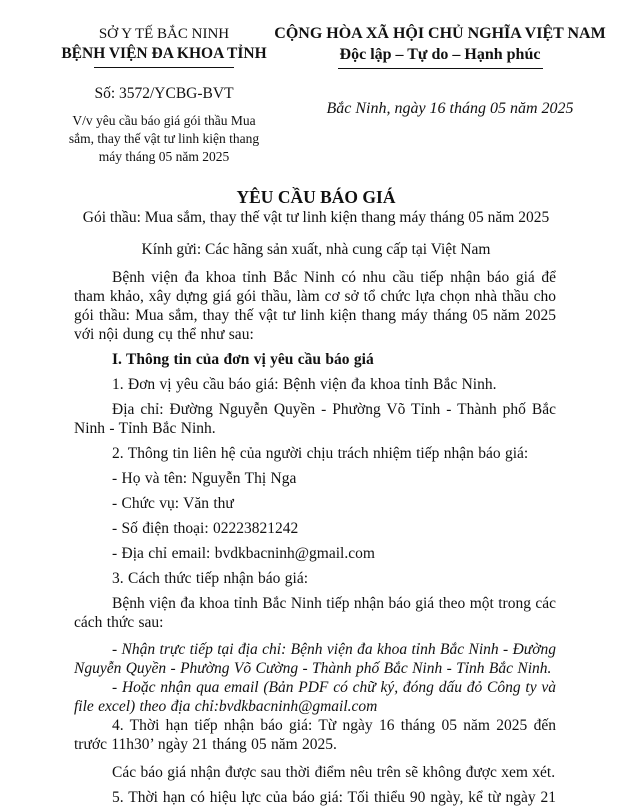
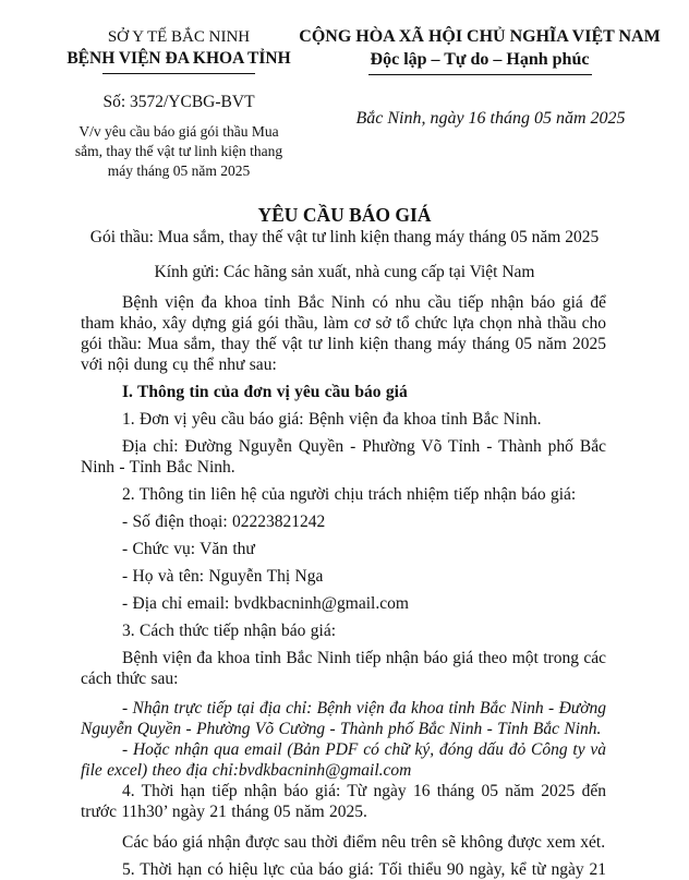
  SỞ Y TẾ BẮC NINH
  BỆNH VIỆN ĐA KHOA TỈNH
  Số: 3572/YCBG-BVT
  V/v yêu cầu báo giá gói thầu Mua
  sắm, thay thế vật tư linh kiện thang
  máy tháng 05 năm 2025
  CỘNG HÒA XÃ HỘI CHỦ NGHĨA VIỆT NAM
  Độc lập – Tự do – Hạnh phúc
  Bắc Ninh, ngày 16 tháng 05 năm 2025
  YÊU CẦU BÁO GIÁ
  Gói thầu: Mua sắm, thay thế vật tư linh kiện thang máy tháng 05 năm 2025
  Kính gửi: Các hãng sản xuất, nhà cung cấp tại Việt Nam
  Bệnh viện đa khoa tỉnh Bắc Ninh có nhu cầu tiếp nhận báo giá để tham khảo, xây dựng giá gói thầu, làm cơ sở tổ chức lựa chọn nhà thầu cho gói thầu: Mua sắm, thay thế vật tư linh kiện thang máy tháng 05 năm 2025 với nội dung cụ thể như sau:
  I. Thông tin của đơn vị yêu cầu báo giá
  1. Đơn vị yêu cầu báo giá: Bệnh viện đa khoa tỉnh Bắc Ninh.
  Địa chỉ: Đường Nguyễn Quyền - Phường Võ Tỉnh - Thành phố Bắc Ninh - Tỉnh Bắc Ninh.
  2. Thông tin liên hệ của người chịu trách nhiệm tiếp nhận báo giá:
- - Họ và tên: Nguyễn Thị Nga
+ - Số điện thoại: 02223821242
  - Chức vụ: Văn thư
- - Số điện thoại: 02223821242
+ - Họ và tên: Nguyễn Thị Nga
  - Địa chỉ email: bvdkbacninh@gmail.com
  3. Cách thức tiếp nhận báo giá:
  Bệnh viện đa khoa tỉnh Bắc Ninh tiếp nhận báo giá theo một trong các cách thức sau:
  - Nhận trực tiếp tại địa chỉ: Bệnh viện đa khoa tỉnh Bắc Ninh - Đường Nguyễn Quyền - Phường Võ Cường - Thành phố Bắc Ninh - Tỉnh Bắc Ninh.
  - Hoặc nhận qua email (Bản PDF có chữ ký, đóng dấu đỏ Công ty và file excel) theo địa chỉ:bvdkbacninh@gmail.com
  4. Thời hạn tiếp nhận báo giá: Từ ngày 16 tháng 05 năm 2025 đến trước 11h30’ ngày 21 tháng 05 năm 2025.
  Các báo giá nhận được sau thời điểm nêu trên sẽ không được xem xét.
  5. Thời hạn có hiệu lực của báo giá: Tối thiểu 90 ngày, kể từ ngày 21
